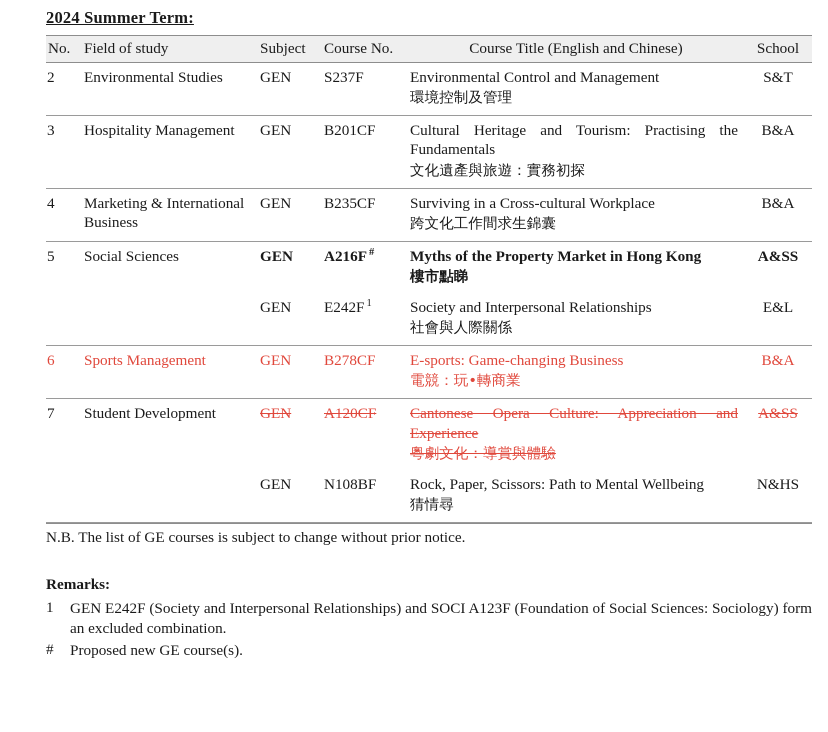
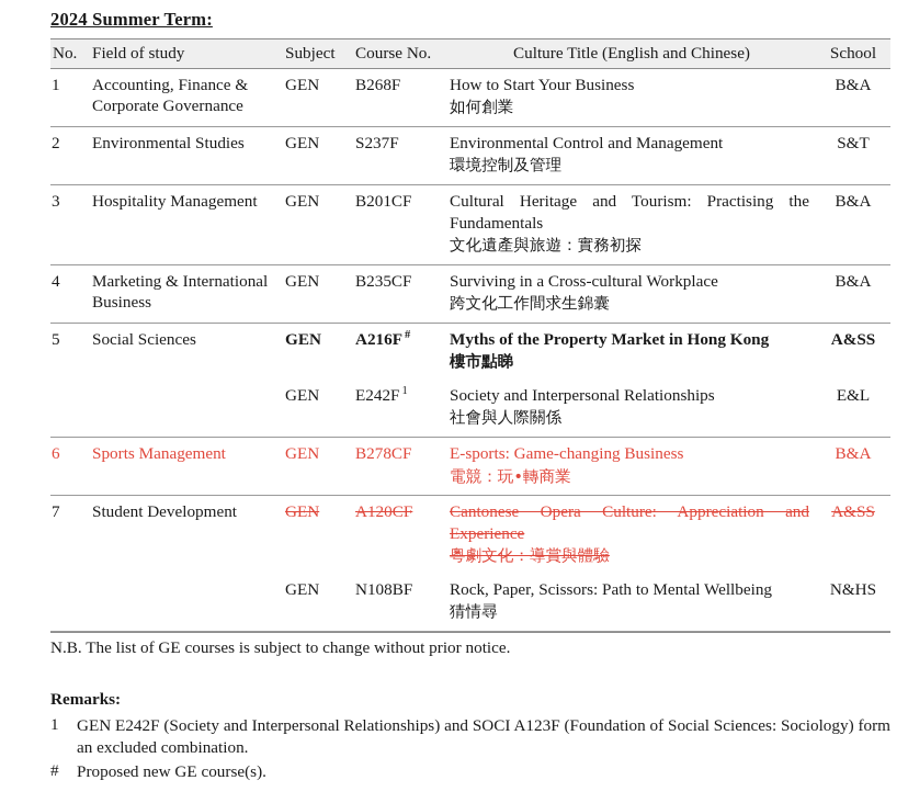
  2024 Summer Term:
- No.	Field of study	Subject	Course No.	Course Title (English and Chinese)	School
+ No.	Field of study	Subject	Course No.	Culture Title (English and Chinese)	School
+ 1	Accounting, Finance & Corporate Governance	GEN	B268F	How to Start Your Business 如何創業	B&A
  2	Environmental Studies	GEN	S237F	Environmental Control and Management 環境控制及管理	S&T
  3	Hospitality Management	GEN	B201CF	Cultural Heritage and Tourism: Practising the Fundamentals 文化遺產與旅遊：實務初探	B&A
  4	Marketing & International Business	GEN	B235CF	Surviving in a Cross-cultural Workplace 跨文化工作間求生錦囊	B&A
  5	Social Sciences	GEN	A216F #	Myths of the Property Market in Hong Kong 樓市點睇	A&SS
  		GEN	E242F 1	Society and Interpersonal Relationships 社會與人際關係	E&L
  6	Sports Management	GEN	B278CF	E-sports: Game-changing Business 電競：玩•轉商業	B&A
  7	Student Development	GEN	A120CF	Cantonese Opera Culture: Appreciation and Experience 粵劇文化：導賞與體驗	A&SS
  		GEN	N108BF	Rock, Paper, Scissors: Path to Mental Wellbeing 猜情尋	N&HS
  N.B. The list of GE courses is subject to change without prior notice.
  Remarks:
  1
  GEN E242F (Society and Interpersonal Relationships) and SOCI A123F (Foundation of Social Sciences: Sociology) form an excluded combination.
  #
  Proposed new GE course(s).
